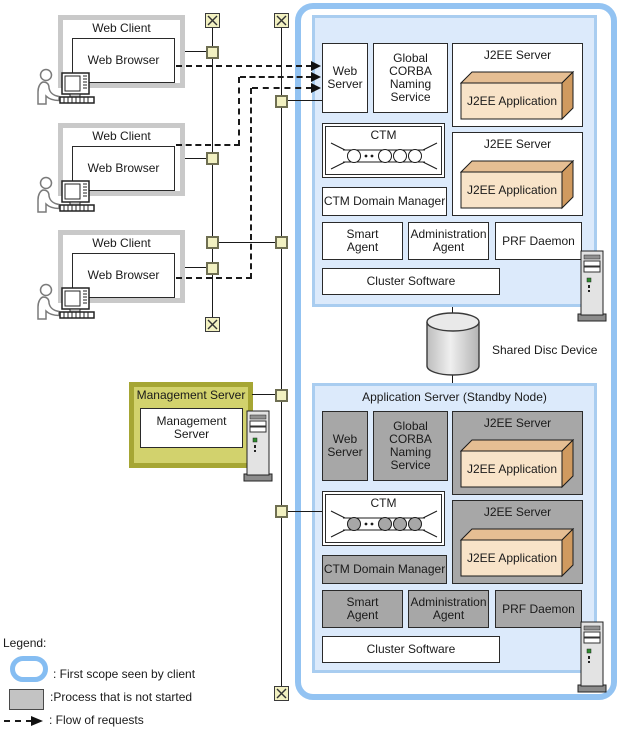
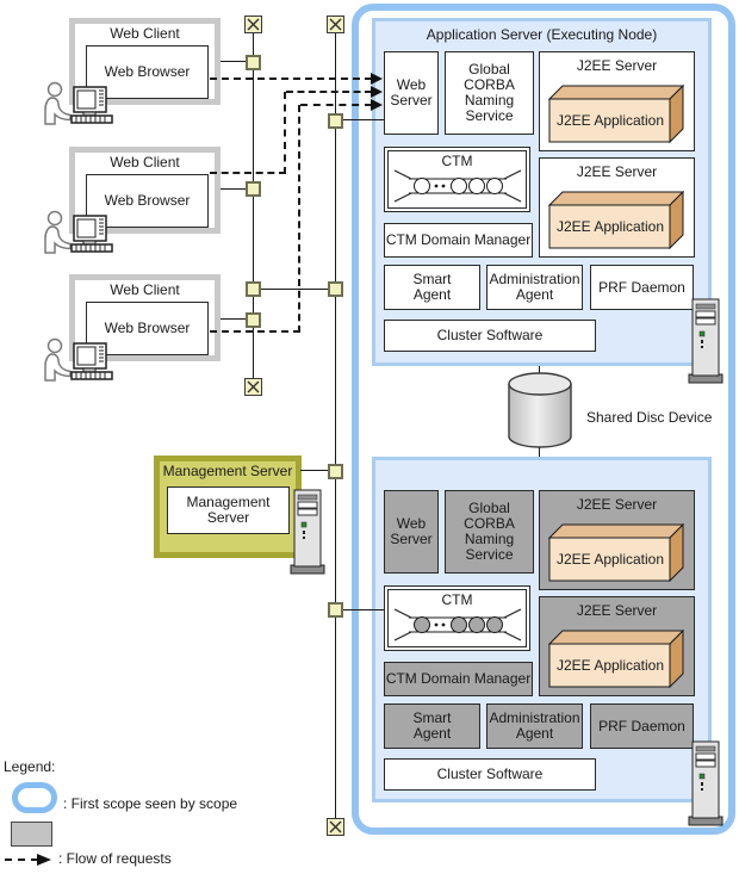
  Web Client
  Web Browser
  Web Client
  Web Browser
  Web Client
  Web Browser
  Management Server
  Management Server
  Shared Disc Device
+ Application Server (Executing Node)
  Web Server
  Global CORBA Naming Service
  J2EE Server
  J2EE Application
  J2EE Server
  J2EE Application
  CTM
  CTM Domain Manager
  Smart Agent
  Administration Agent
  PRF Daemon
  Cluster Software
- Application Server (Standby Node)
  Web Server
  Global CORBA Naming Service
  J2EE Server
  J2EE Application
  J2EE Server
  J2EE Application
  CTM
  CTM Domain Manager
  Smart Agent
  Administration Agent
  PRF Daemon
  Cluster Software
  Legend:
- : First scope seen by client
+ : First scope seen by scope
- :Process that is not started
  : Flow of requests
